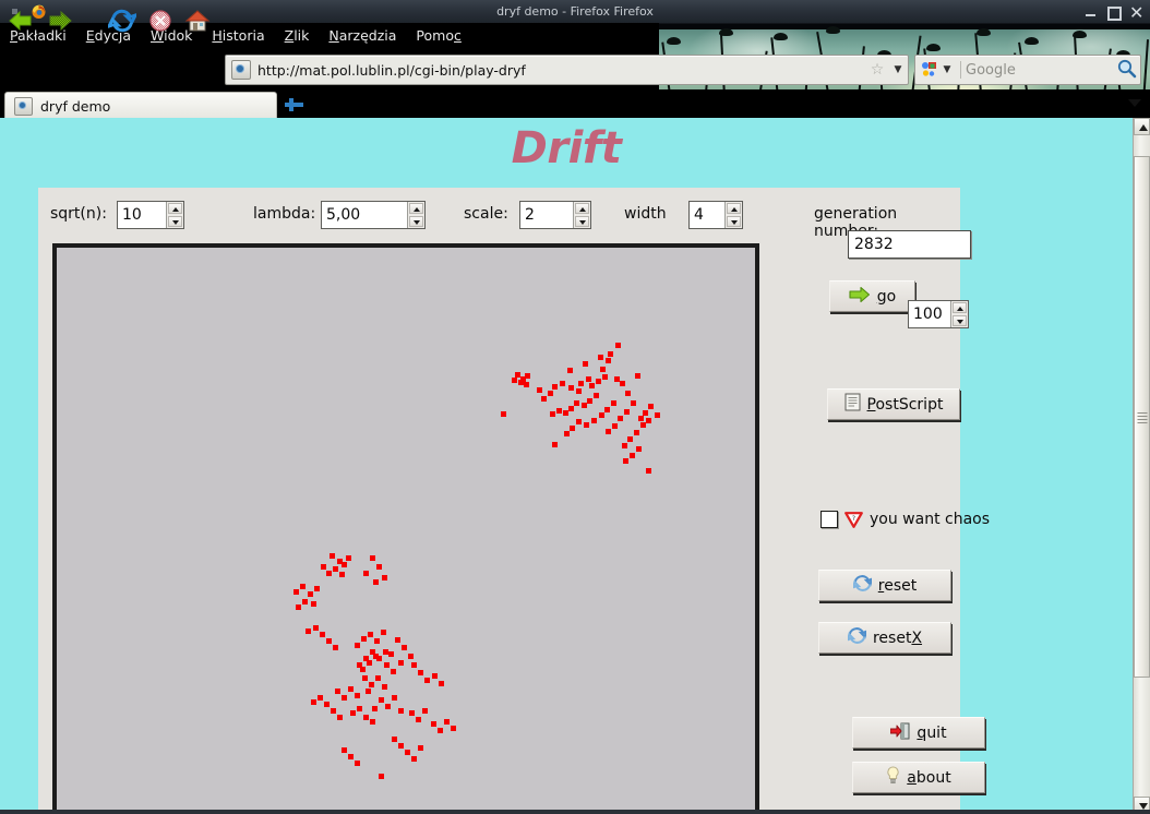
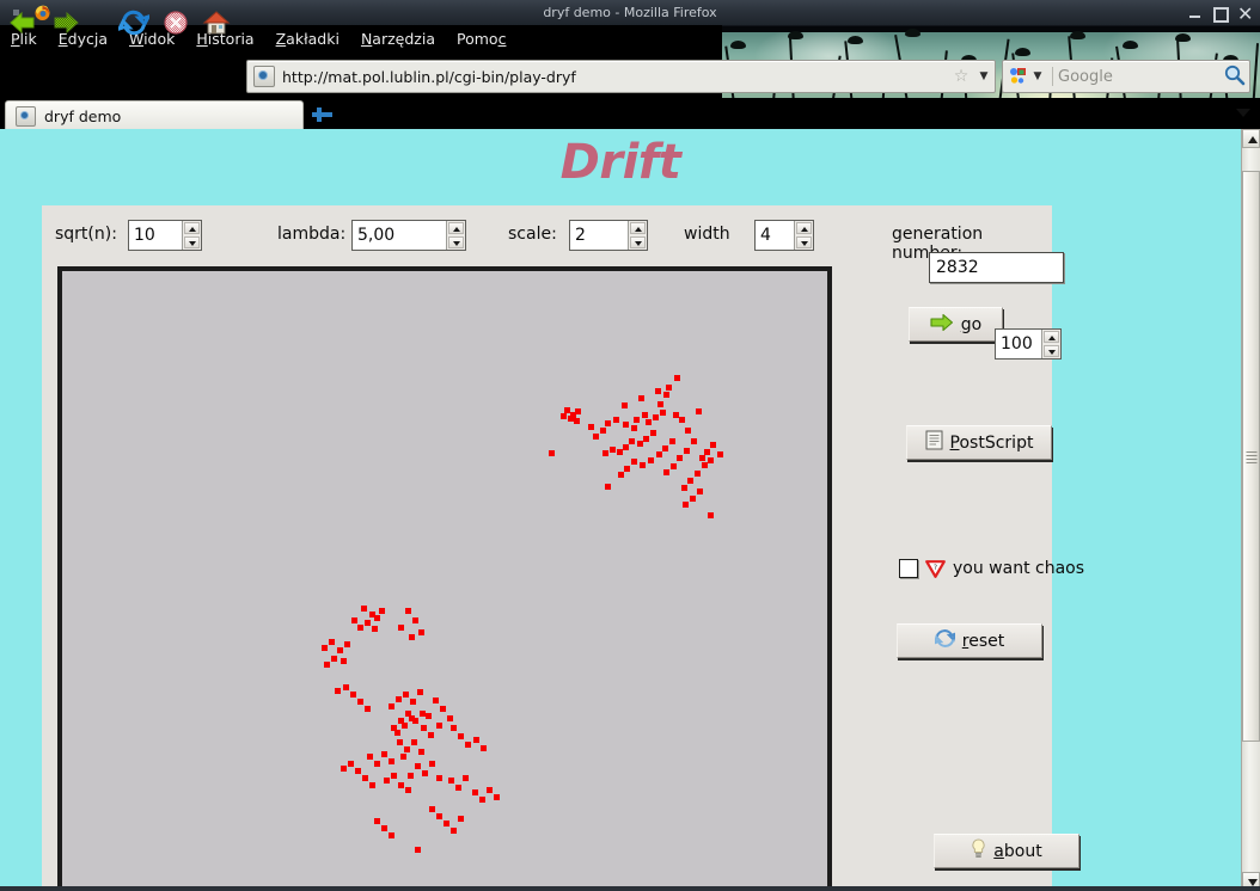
- dryf demo - Firefox Firefox
+ dryf demo - Mozilla Firefox
  ✕
- Pakładki
+ Plik
  Edycja
  Widok
  Historia
- Zlik
+ Zakładki
  Narzędzia
  Pomoc
  http://mat.pol.lublin.pl/cgi-bin/play-dryf
  ☆
  ▼
  ▼
  Google
  dryf demo
  Drift
  sqrt(n):
  10
  lambda:
  5,00
  scale:
  2
  width
  4
  generation num
  2832
  go
  100
  PostScript
  you want chaos
  reset
- resetX
- quit
  about
